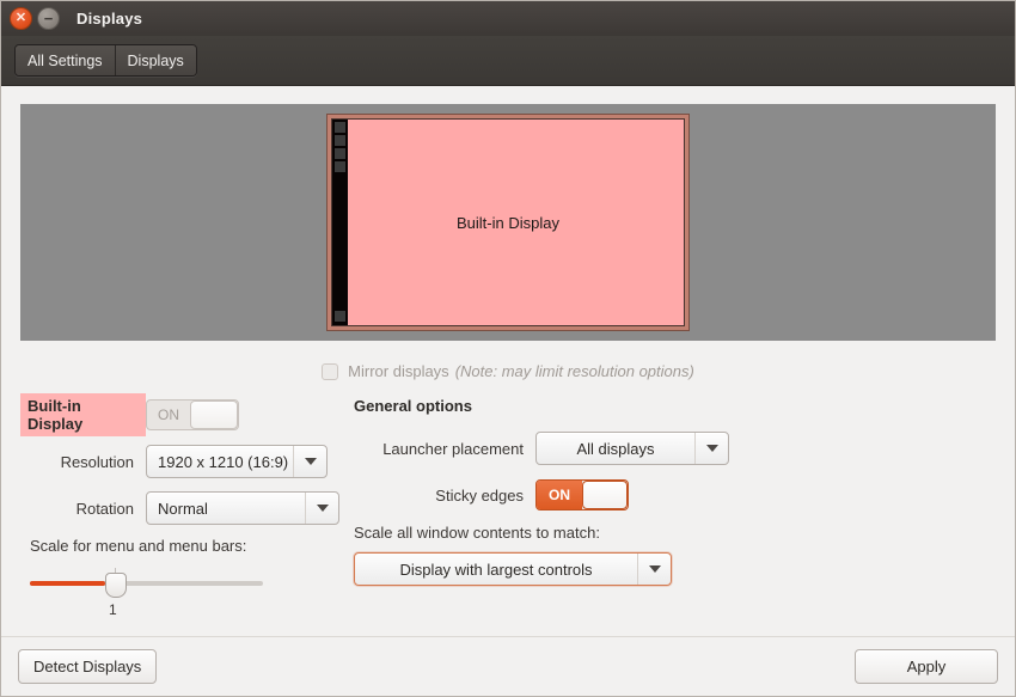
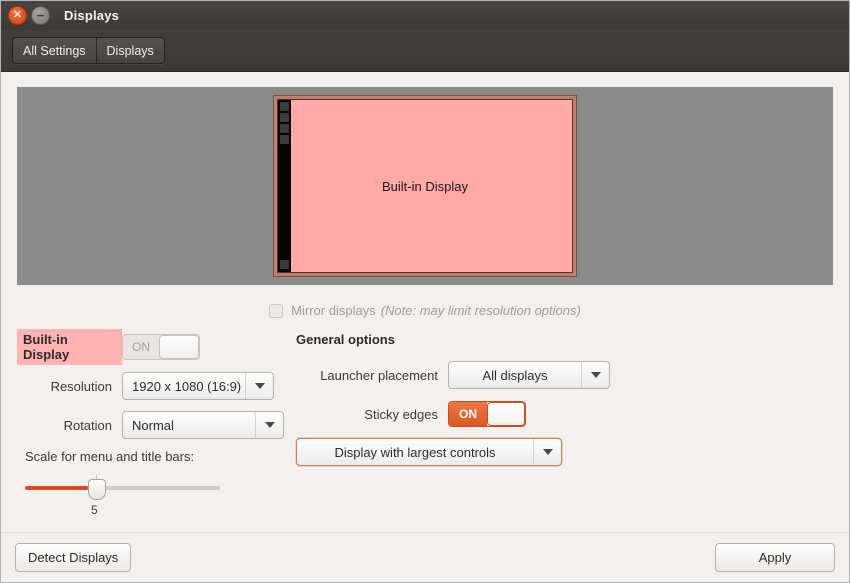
  ✕
  −
  Displays
  All Settings
  Displays
  Built-in Display
  Mirror displays
  (Note: may limit resolution options)
  Built-in Display
  ON
  Resolution
- 1920 x 1210 (16:9)
+ 1920 x 1080 (16:9)
  Rotation
  Normal
- Scale for menu and menu bars:
+ Scale for menu and title bars:
- 1
+ 5
  General options
  Launcher placement
  All displays
  Sticky edges
  ON
- Scale all window contents to match:
  Display with largest controls
  Detect Displays
  Apply
